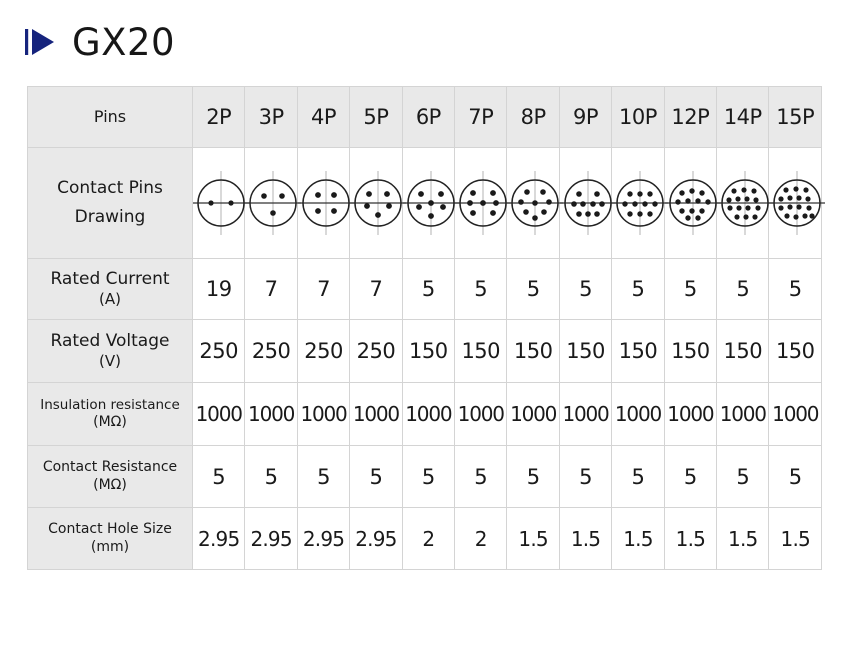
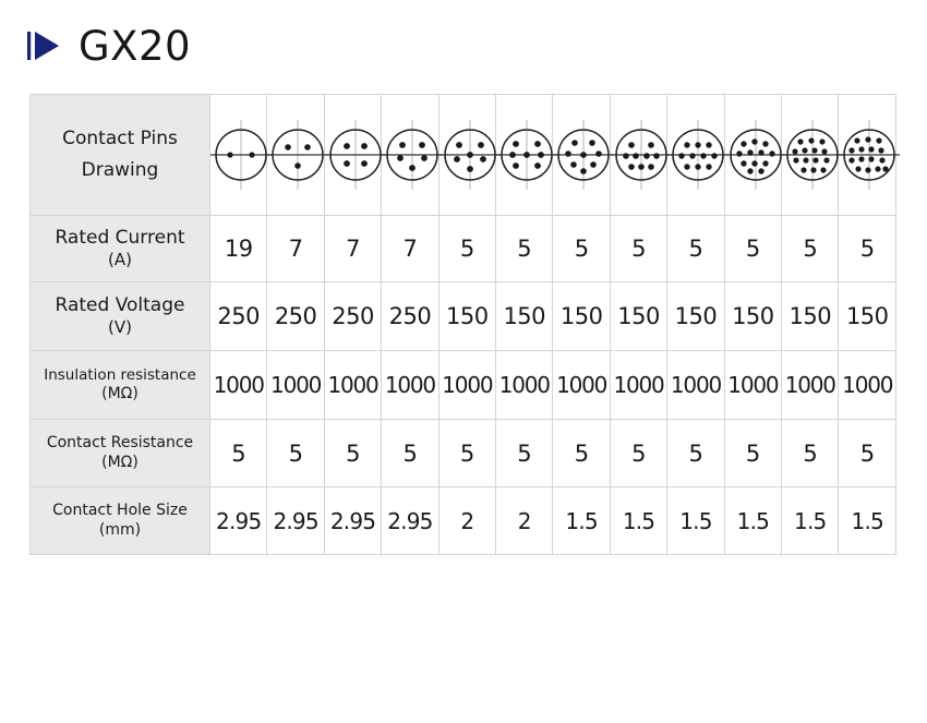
  GX20
- Pins	2P	3P	4P	5P	6P	7P	8P	9P	10P	12P	14P	15P
  Contact PinsDrawing
  Rated Current(A)	19	7	7	7	5	5	5	5	5	5	5	5
  Rated Voltage(V)	250	250	250	250	150	150	150	150	150	150	150	150
  Insulation resistance(MΩ)	1000	1000	1000	1000	1000	1000	1000	1000	1000	1000	1000	1000
  Contact Resistance(MΩ)	5	5	5	5	5	5	5	5	5	5	5	5
  Contact Hole Size(mm)	2.95	2.95	2.95	2.95	2	2	1.5	1.5	1.5	1.5	1.5	1.5
